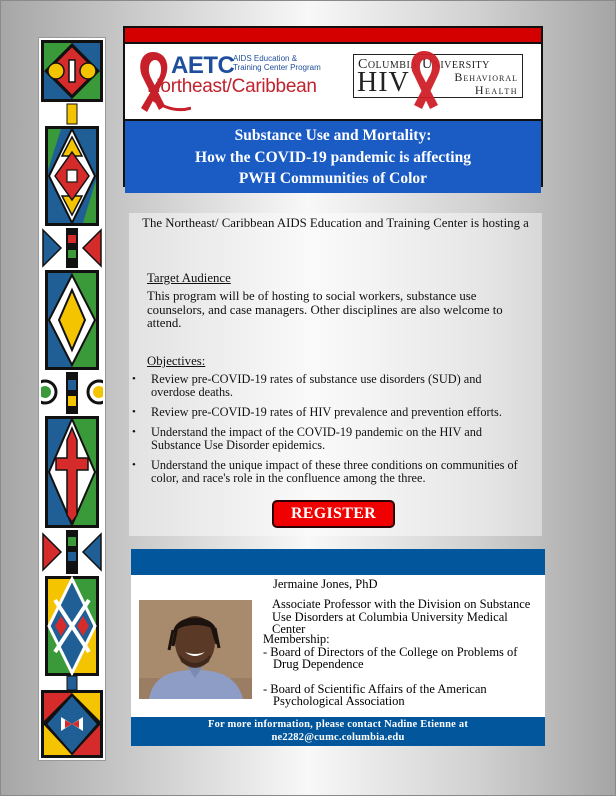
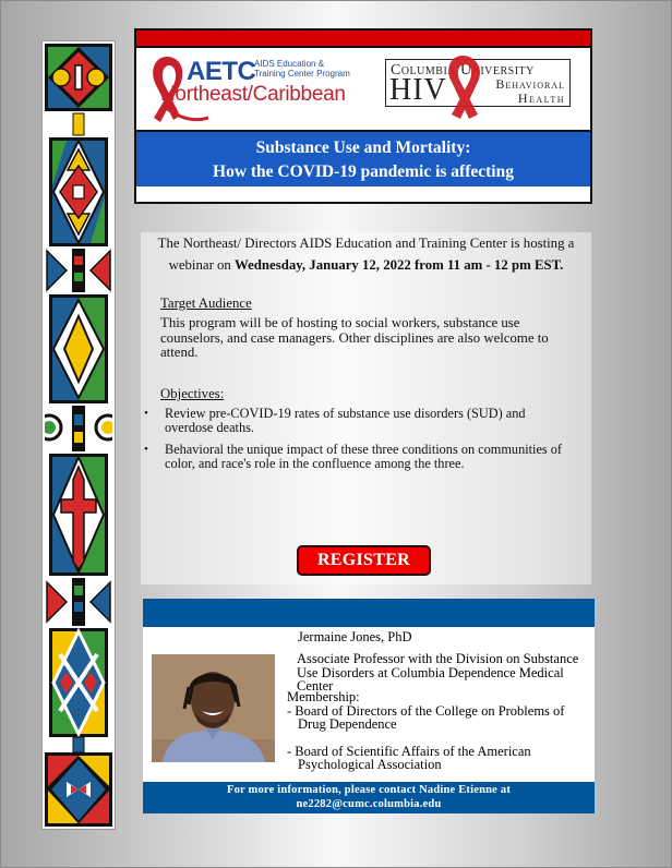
  AETC
  AIDS Education &
  Training Center Program
  Northeast/Caribbean
  Columbi Uiversity
  HIV
  Behavioral
  Health
  Substance Use and Mortality:
  How the COVID-19 pandemic is affecting
- PWH Communities of Color
- The Northeast/ Caribbean AIDS Education and Training Center is hosting a
+ The Northeast/ Directors AIDS Education and Training Center is hosting a
+ webinar on Wednesday, January 12, 2022 from 11 am - 12 pm EST.
  Target Audience
  This program will be of hosting to social workers, substance use counselors, and case managers. Other disciplines are also welcome to attend.
  Objectives:
  Review pre-COVID-19 rates of substance use disorders (SUD) and overdose deaths.
- Review pre-COVID-19 rates of HIV prevalence and prevention efforts.
- Understand the impact of the COVID-19 pandemic on the HIV and Substance Use Disorder epidemics.
- Understand the unique impact of these three conditions on communities of color, and race's role in the confluence among the three.
+ Behavioral the unique impact of these three conditions on communities of color, and race's role in the confluence among the three.
  REGISTER
  Jermaine Jones, PhD
- Associate Professor with the Division on Substance Use Disorders at Columbia University Medical Center
+ Associate Professor with the Division on Substance Use Disorders at Columbia Dependence Medical Center
  Membership:
  - Board of Directors of the College on Problems of Drug Dependence
  - Board of Scientific Affairs of the American Psychological Association
  For more information, please contact Nadine Etienne at
  ne2282@cumc.columbia.edu
